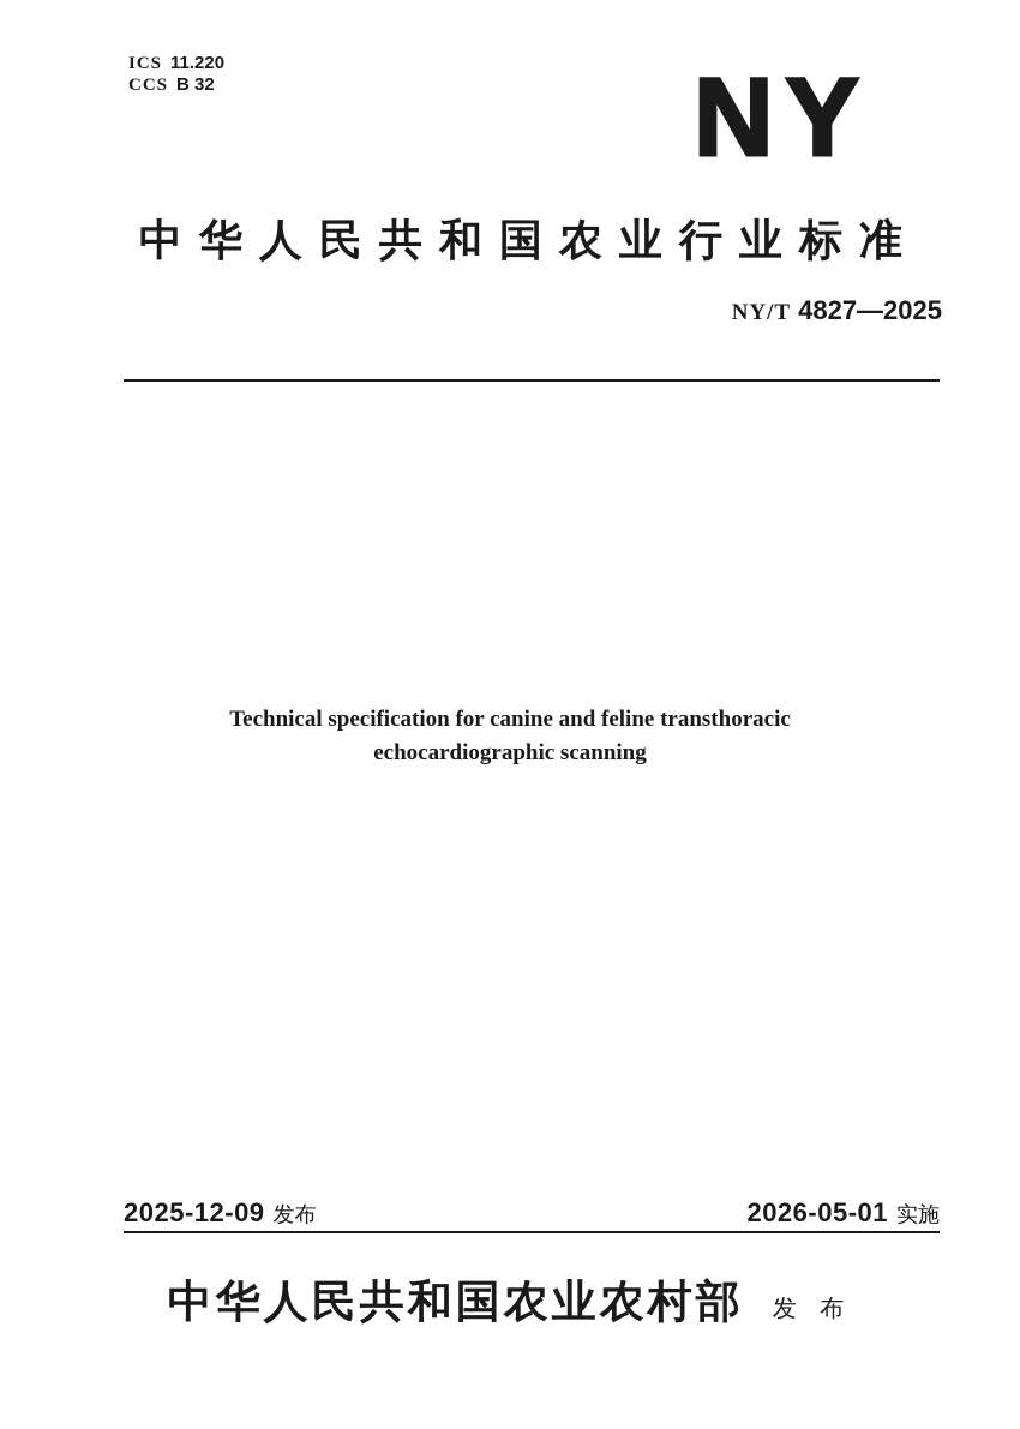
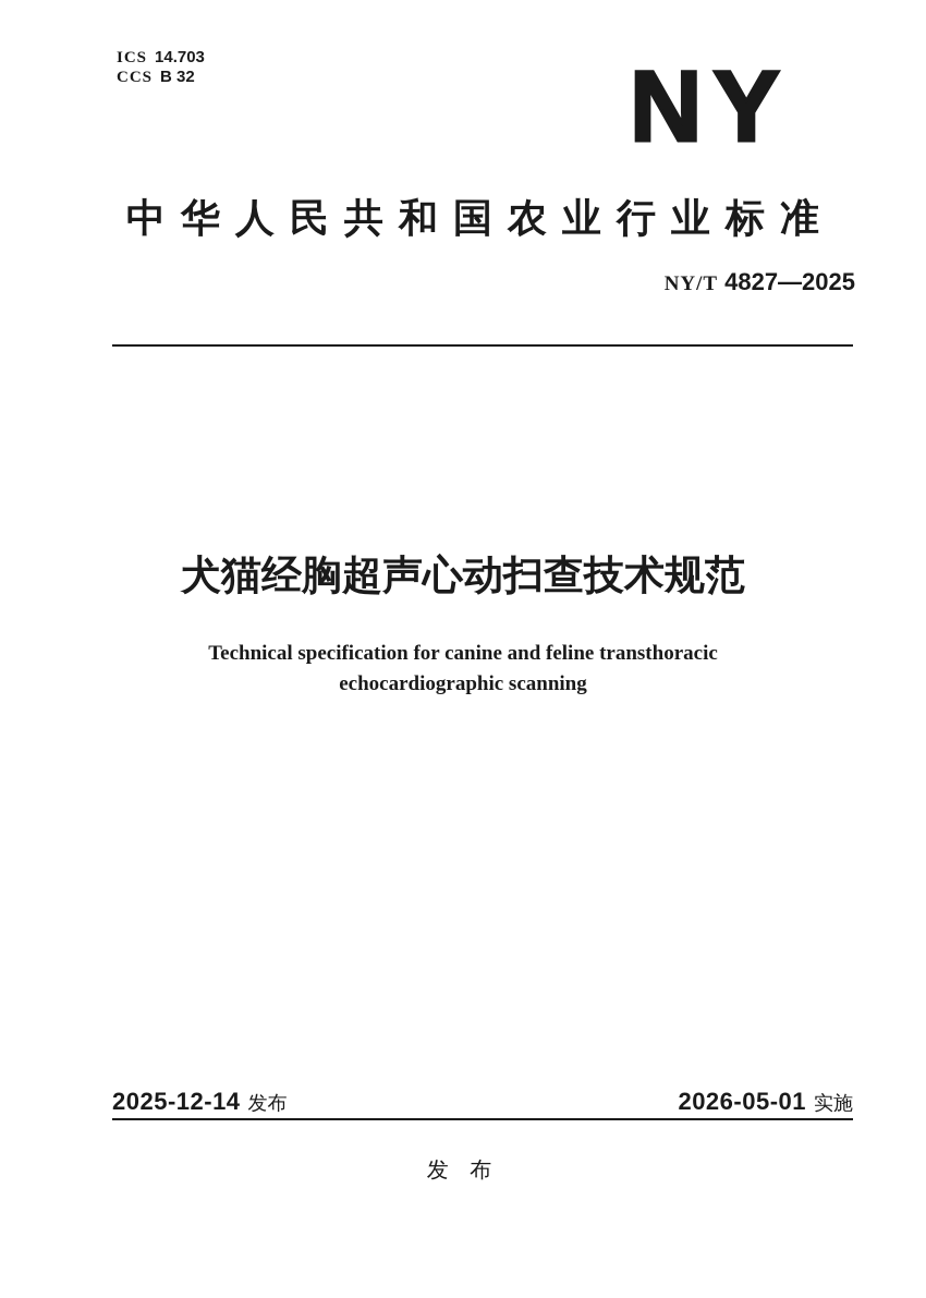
- ICS 11.220
+ ICS 14.703
  CCS B 32
  NY
  中华人民共和国农业行业标准
  NY/T 4827—2025
+ 犬猫经胸超声心动扫查技术规范
  Technical specification for canine and feline transthoracic
  echocardiographic scanning
- 2025-12-09 发布
+ 2025-12-14 发布
  2026-05-01 实施
- 中华人民共和国农业农村部
  发 布
